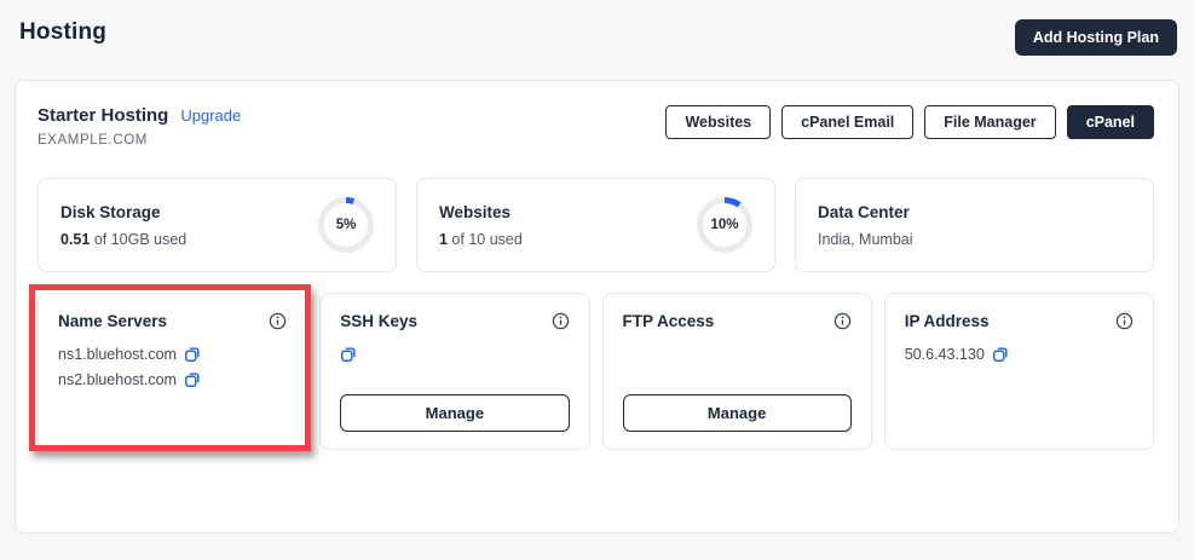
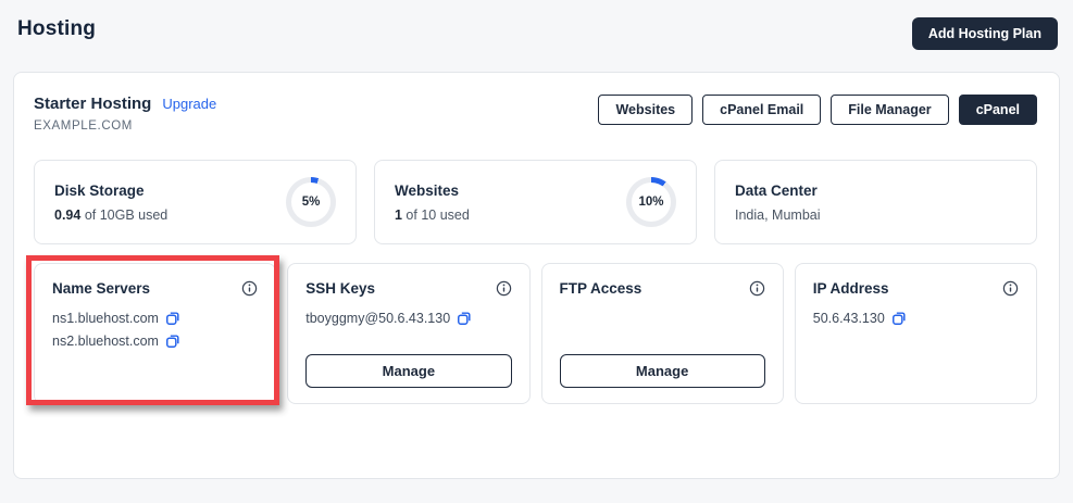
  Hosting
  Add Hosting Plan
  Starter Hosting
  Upgrade
  EXAMPLE.COM
  Websites
  cPanel Email
  File Manager
  cPanel
  Disk Storage
- 0.51 of 10GB used
+ 0.94 of 10GB used
  5%
  Websites
  1 of 10 used
  10%
  Data Center
  India, Mumbai
  Name Servers
  ns1.bluehost.com
  ns2.bluehost.com
  SSH Keys
+ tboyggmy@50.6.43.130
  Manage
  FTP Access
  Manage
  IP Address
  50.6.43.130
